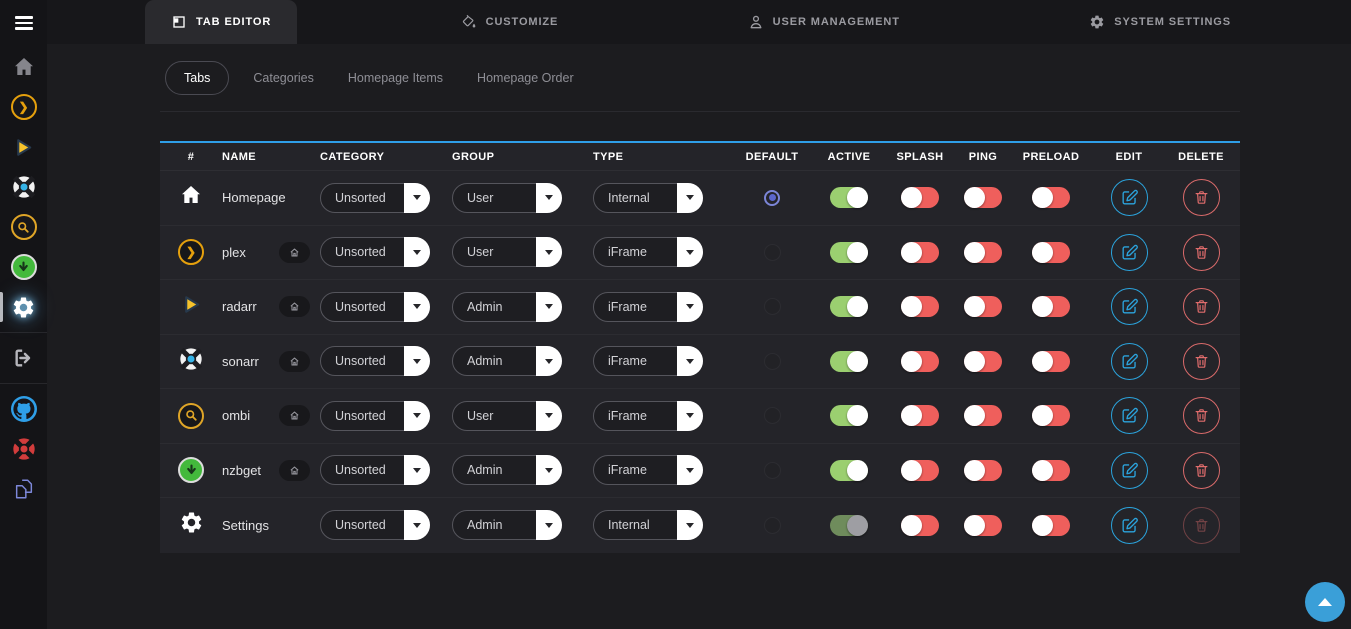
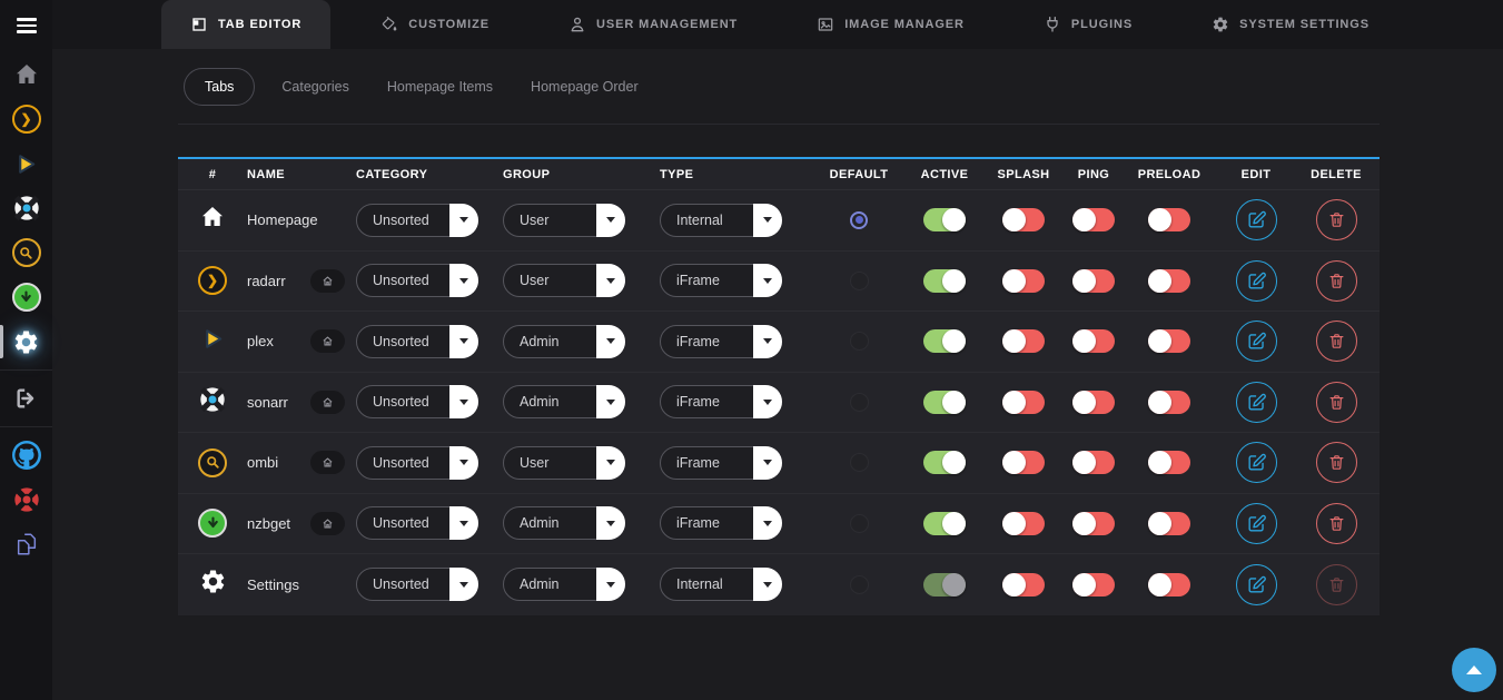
  ❯
  TAB EDITOR
  CUSTOMIZE
  USER MANAGEMENT
+ IMAGE MANAGER
+ PLUGINS
  SYSTEM SETTINGS
  Tabs
  Categories
  Homepage Items
  Homepage Order
  #
  NAME
  CATEGORY
  GROUP
  TYPE
  DEFAULT
  ACTIVE
  SPLASH
  PING
  PRELOAD
  EDIT
  DELETE
  Homepage
  Unsorted
  User
  Internal
  ❯
- plex
+ radarr
  Unsorted
  User
  iFrame
- radarr
+ plex
  Unsorted
  Admin
  iFrame
  sonarr
  Unsorted
  Admin
  iFrame
  ombi
  Unsorted
  User
  iFrame
  nzbget
  Unsorted
  Admin
  iFrame
  Settings
  Unsorted
  Admin
  Internal
